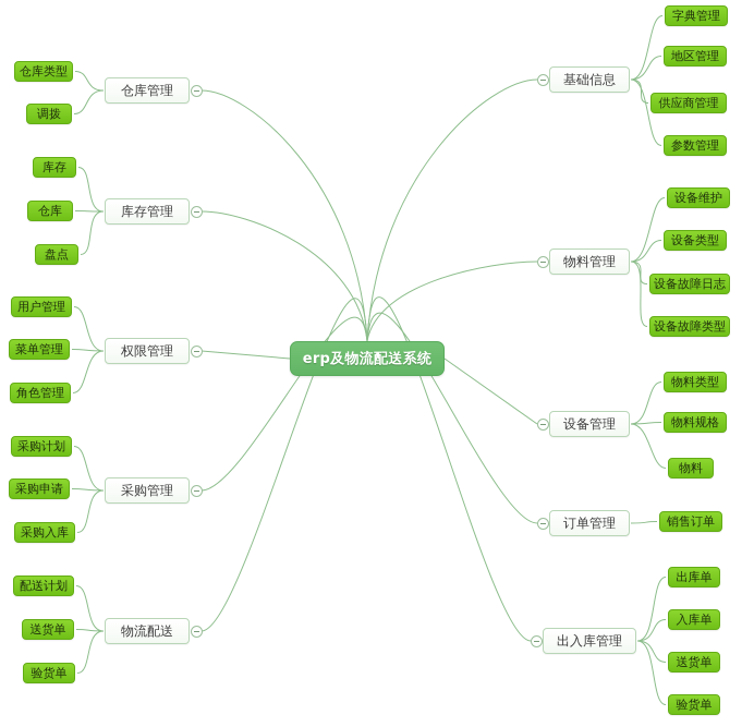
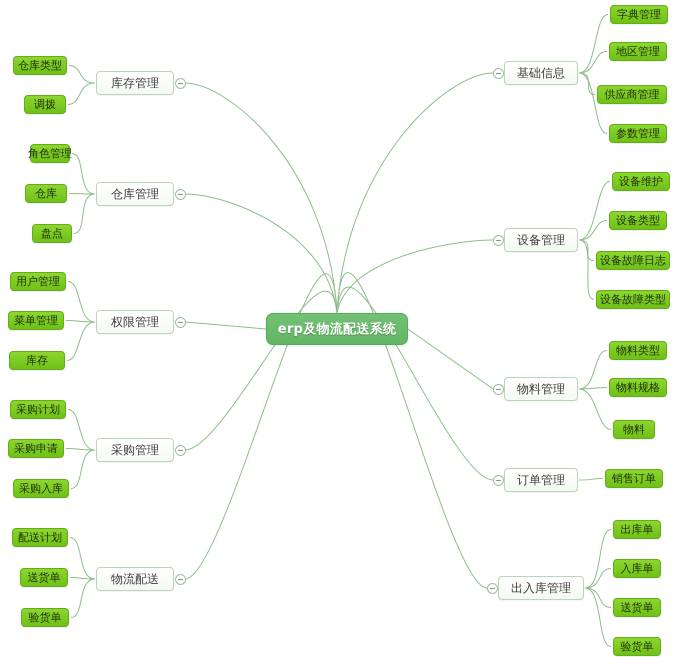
  erp及物流配送系统
- 仓库管理
+ 库存管理
  仓库类型
  调拨
- 库存管理
+ 仓库管理
- 库存
+ 角色管理
  仓库
  盘点
  权限管理
  用户管理
  菜单管理
- 角色管理
+ 库存
  采购管理
  采购计划
  采购申请
  采购入库
  物流配送
  配送计划
  送货单
  验货单
  基础信息
  字典管理
  地区管理
  供应商管理
  参数管理
- 物料管理
+ 设备管理
  设备维护
  设备类型
  设备故障日志
  设备故障类型
- 设备管理
+ 物料管理
  物料类型
  物料规格
  物料
  订单管理
  销售订单
  出入库管理
  出库单
  入库单
  送货单
  验货单
